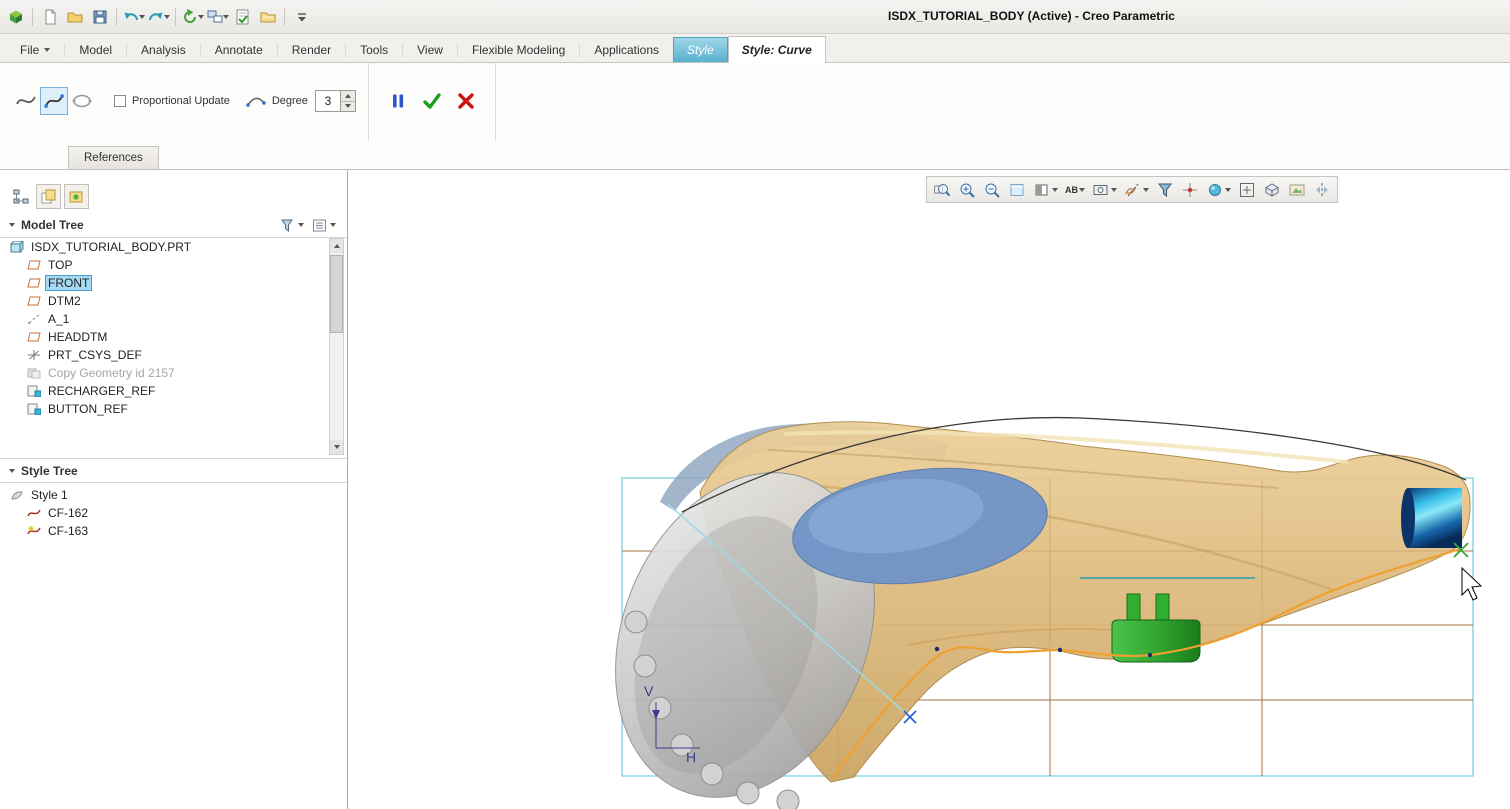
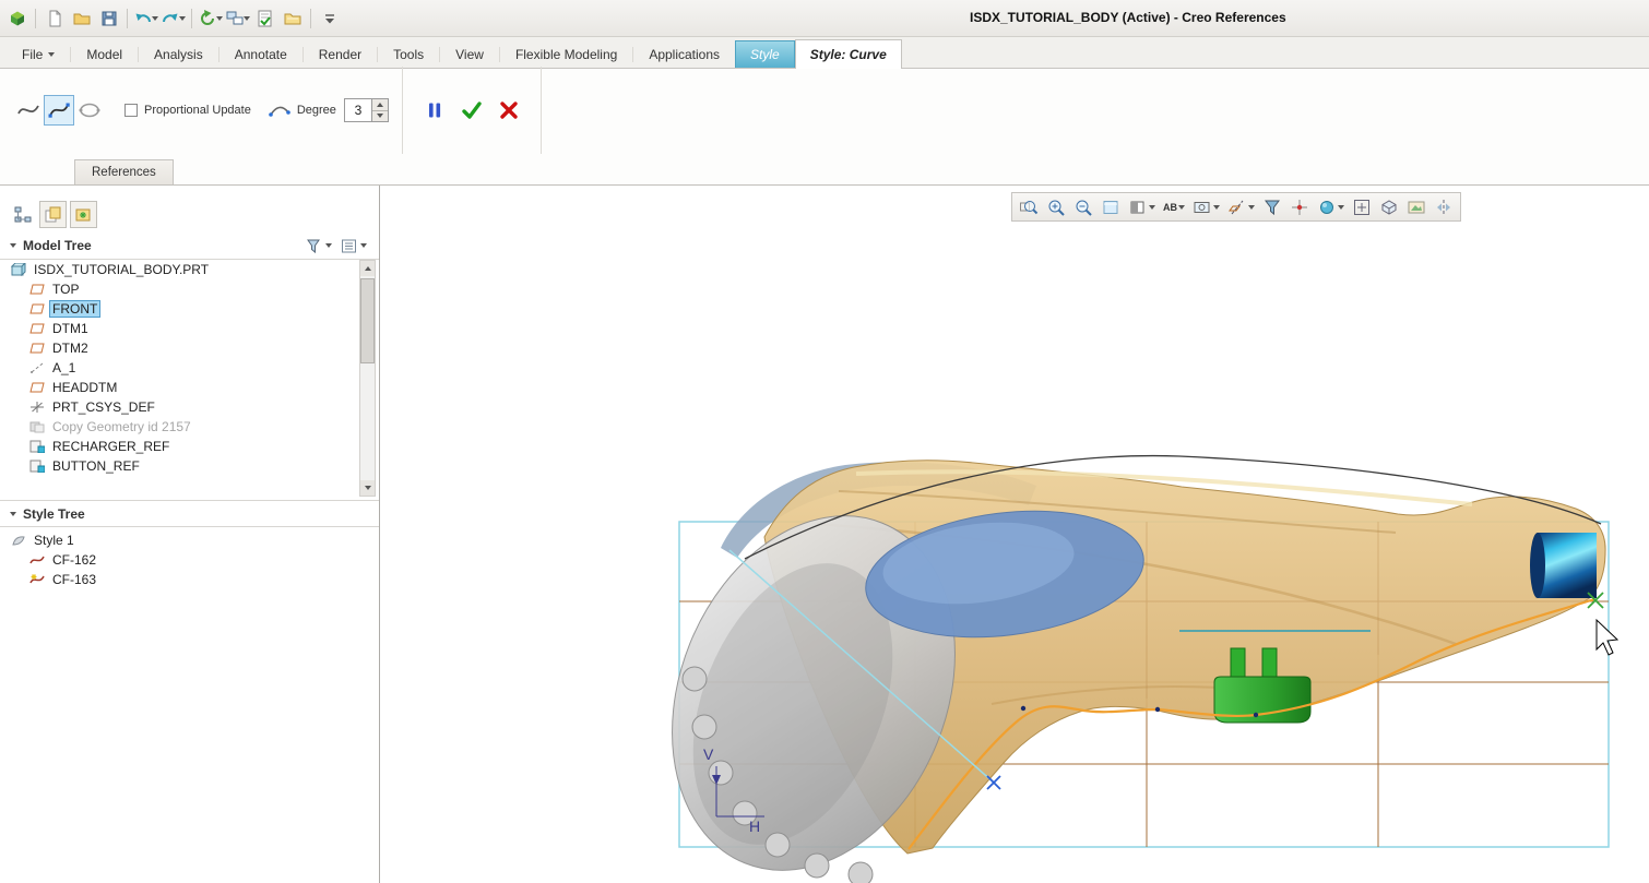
- ISDX_TUTORIAL_BODY (Active) - Creo Parametric
+ ISDX_TUTORIAL_BODY (Active) - Creo References
  File
  Model
  Analysis
  Annotate
  Render
  Tools
  View
  Flexible Modeling
  Applications
  Style
  Style: Curve
  Proportional Update
  Degree
  3
  References
  Model Tree
  ISDX_TUTORIAL_BODY.PRT
  TOP
  FRONT
+ DTM1
  DTM2
  A_1
  HEADDTM
  PRT_CSYS_DEF
  Copy Geometry id 2157
  RECHARGER_REF
  BUTTON_REF
  Style Tree
  Style 1
  CF-162
  CF-163
  AB
  V
  H
